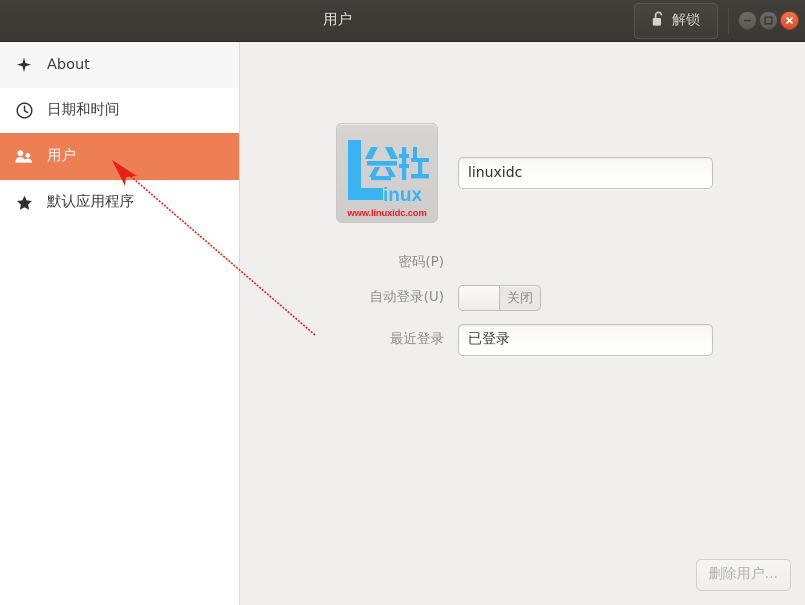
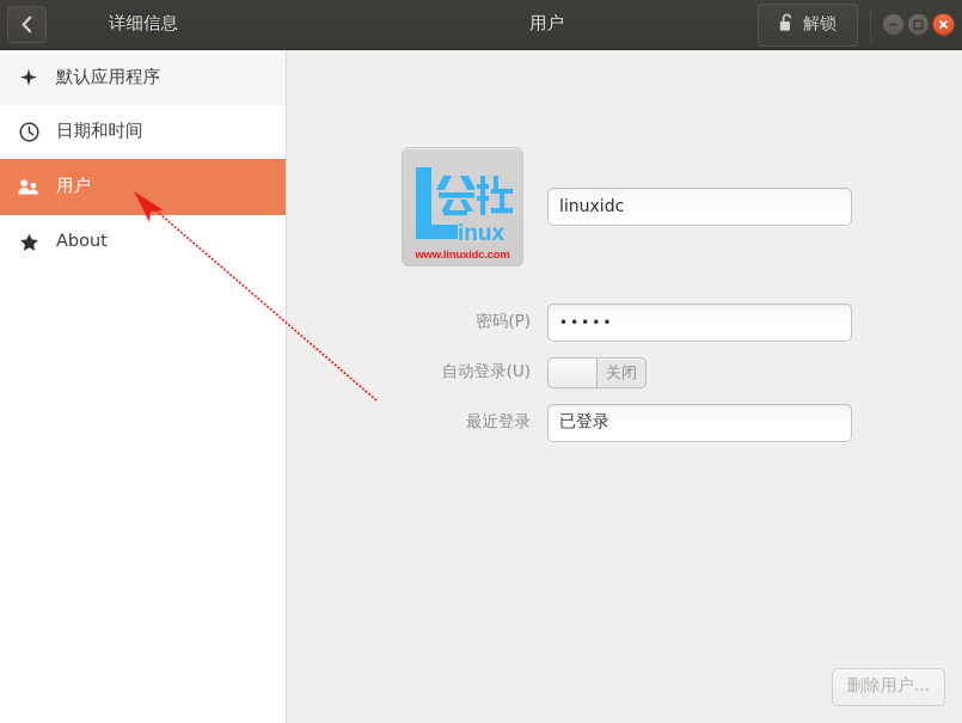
+ 详细信息
  用户
  解锁
- About
+ 默认应用程序
  日期和时间
  用户
- 默认应用程序
+ About
  inux
  www.linuxidc.com
  linuxidc
  密码(P)
+ •••••
  自动登录(U)
  关闭
  最近登录
  已登录
  删除用户...
